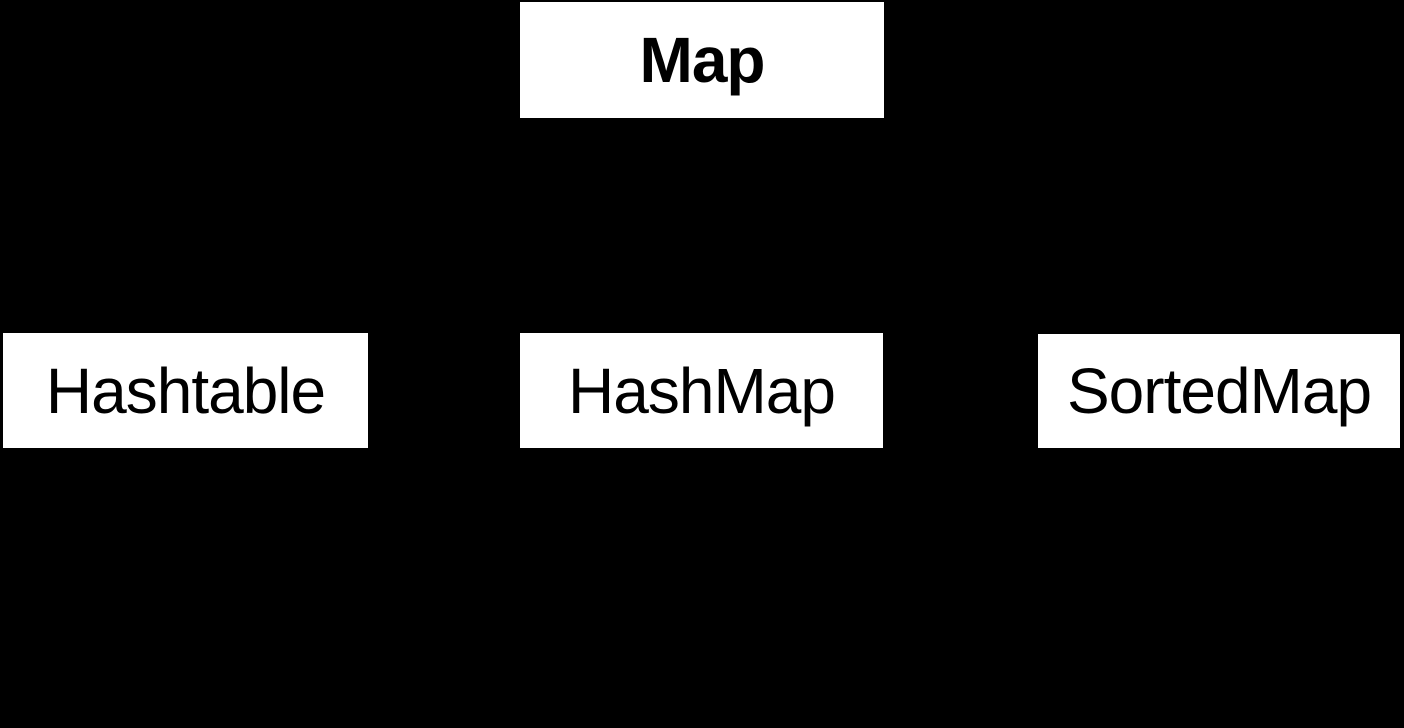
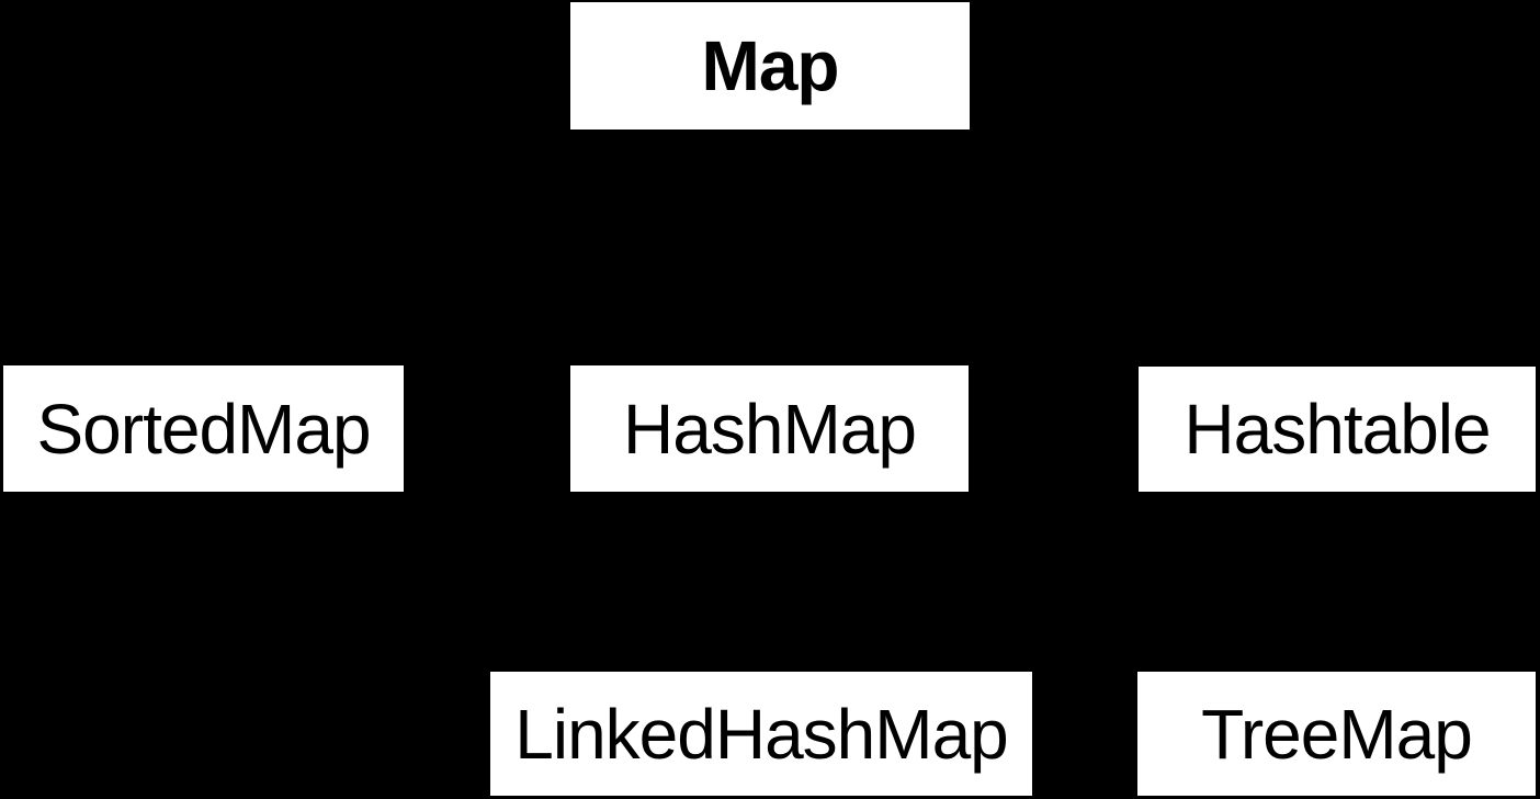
  Map
- Hashtable
+ SortedMap
  HashMap
- SortedMap
+ Hashtable
+ LinkedHashMap
+ TreeMap
